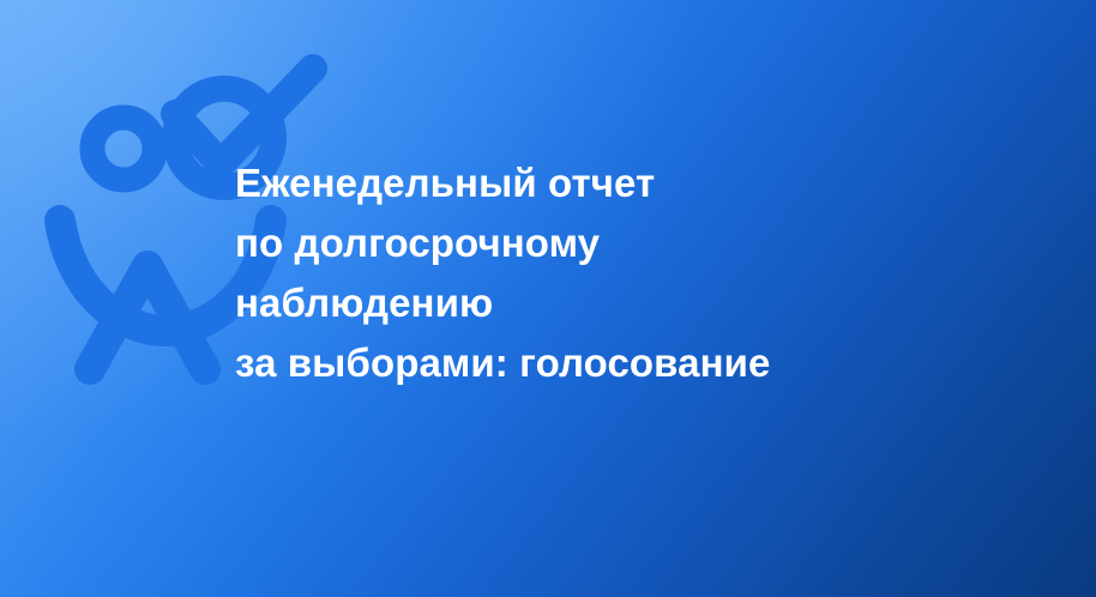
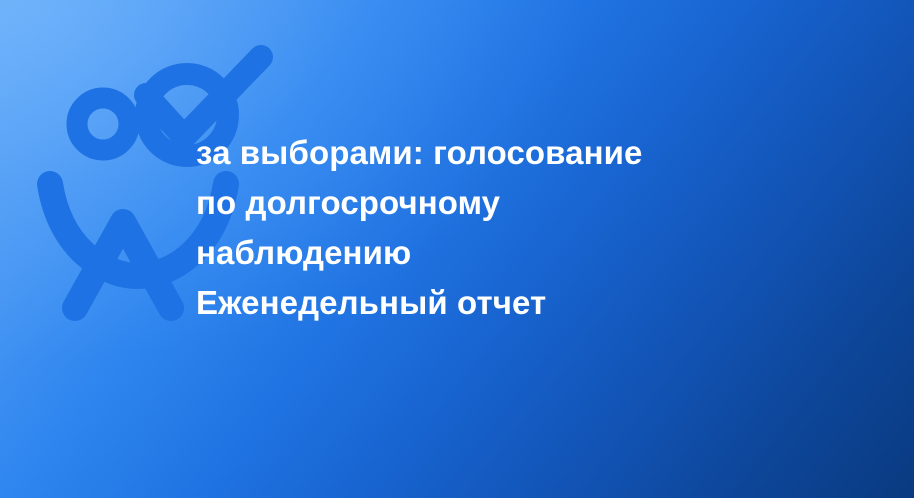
- Еженедельный отчет
+ за выборами: голосование
  по долгосрочному
  наблюдению
- за выборами: голосование
+ Еженедельный отчет
